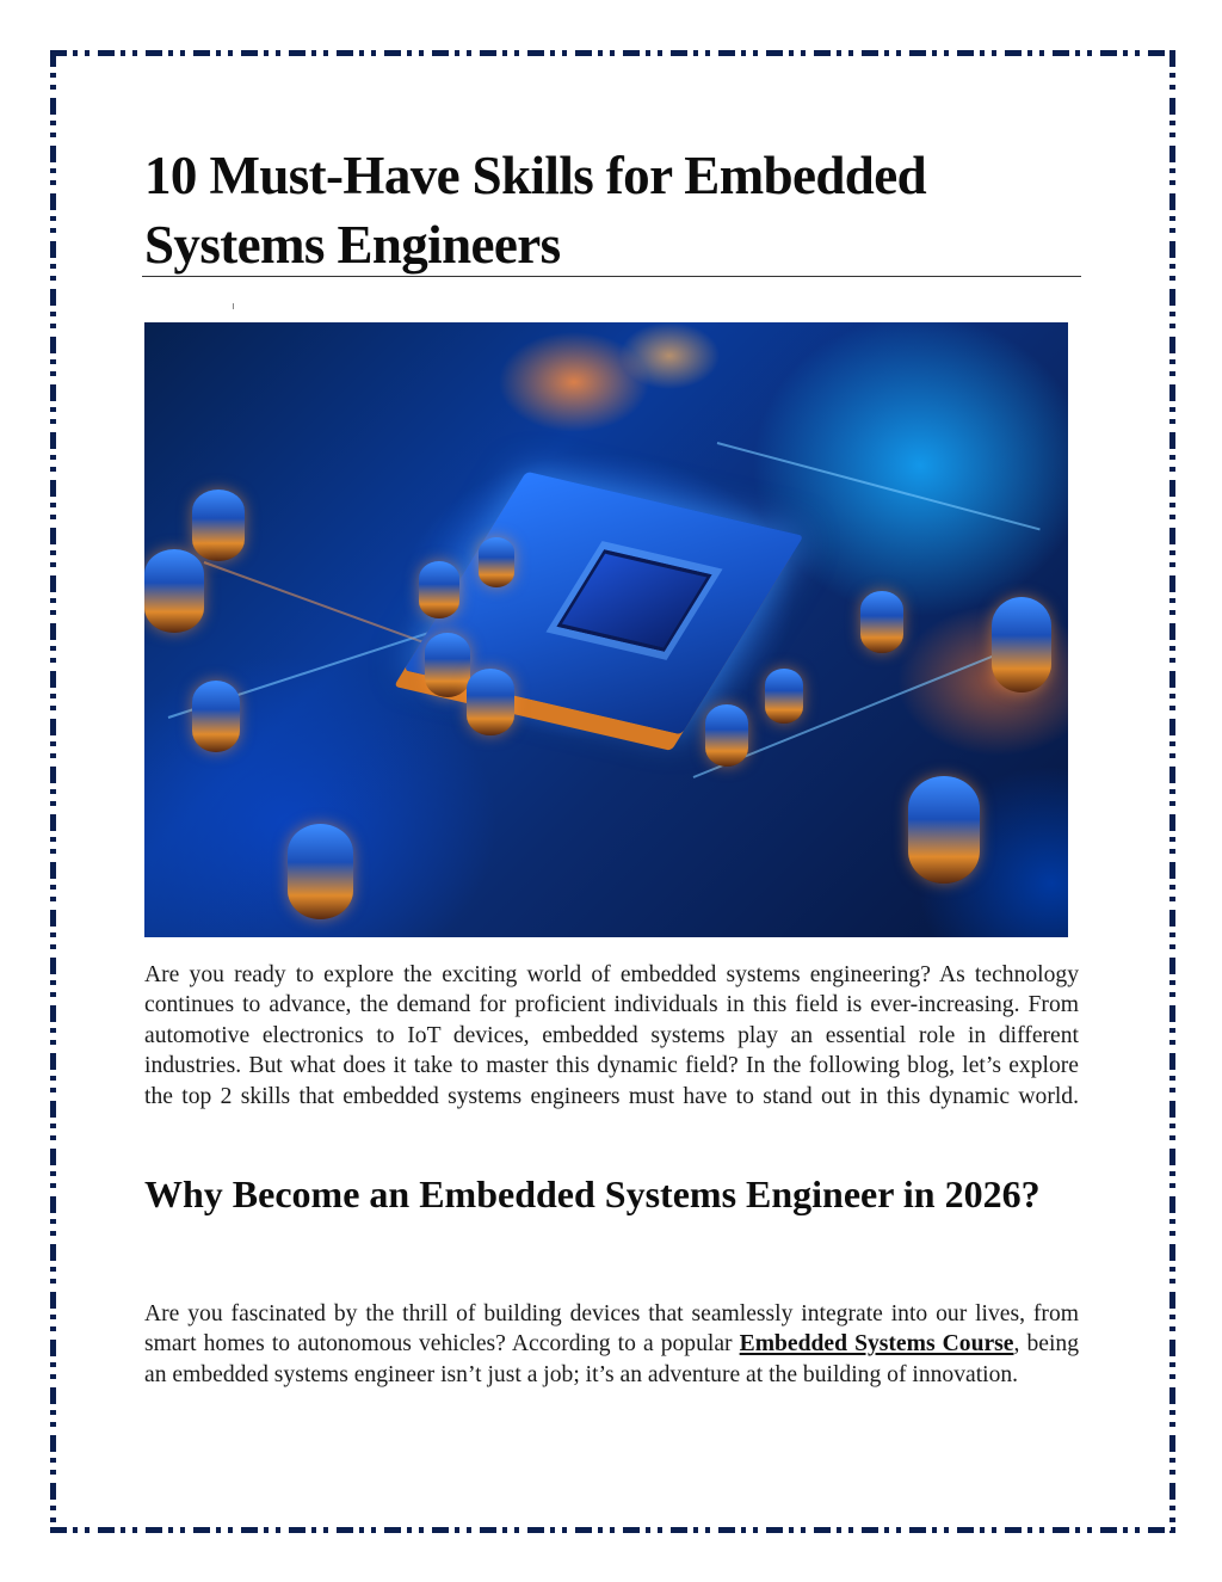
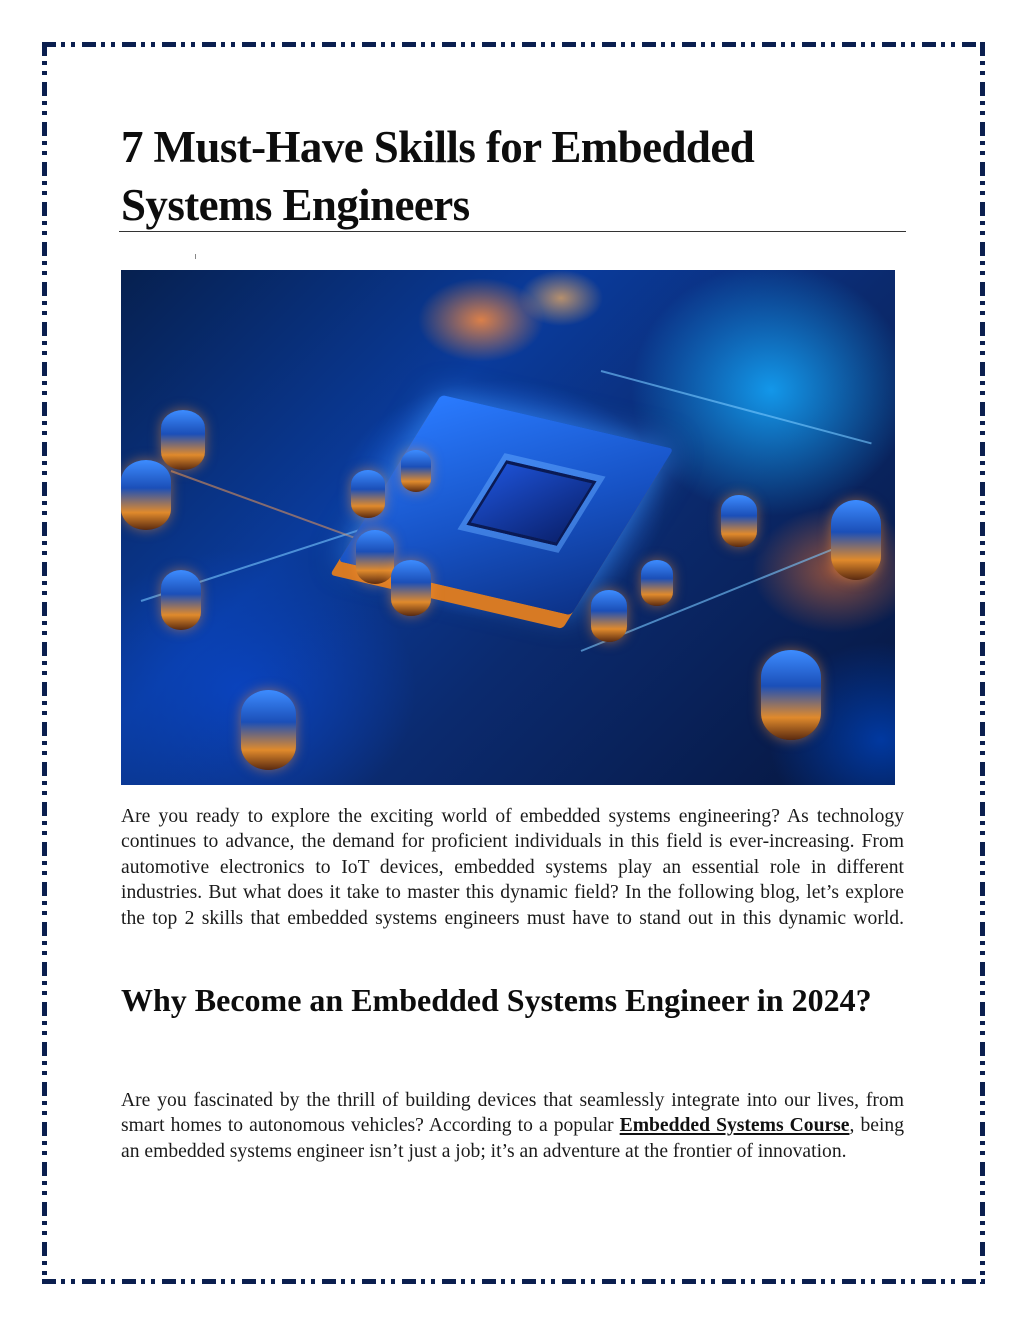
- 10 Must-Have Skills for Embedded Systems Engineers
+ 7 Must-Have Skills for Embedded Systems Engineers
  Are you ready to explore the exciting world of embedded systems engineering? As technology continues to advance, the demand for proficient individuals in this field is ever-increasing. From automotive electronics to IoT devices, embedded systems play an essential role in different industries. But what does it take to master this dynamic field? In the following blog, let’s explore the top 2 skills that embedded systems engineers must have to stand out in this dynamic world.
- Why Become an Embedded Systems Engineer in 2026?
+ Why Become an Embedded Systems Engineer in 2024?
- Are you fascinated by the thrill of building devices that seamlessly integrate into our lives, from smart homes to autonomous vehicles? According to a popular Embedded Systems Course, being an embedded systems engineer isn’t just a job; it’s an adventure at the building of innovation.
+ Are you fascinated by the thrill of building devices that seamlessly integrate into our lives, from smart homes to autonomous vehicles? According to a popular Embedded Systems Course, being an embedded systems engineer isn’t just a job; it’s an adventure at the frontier of innovation.
